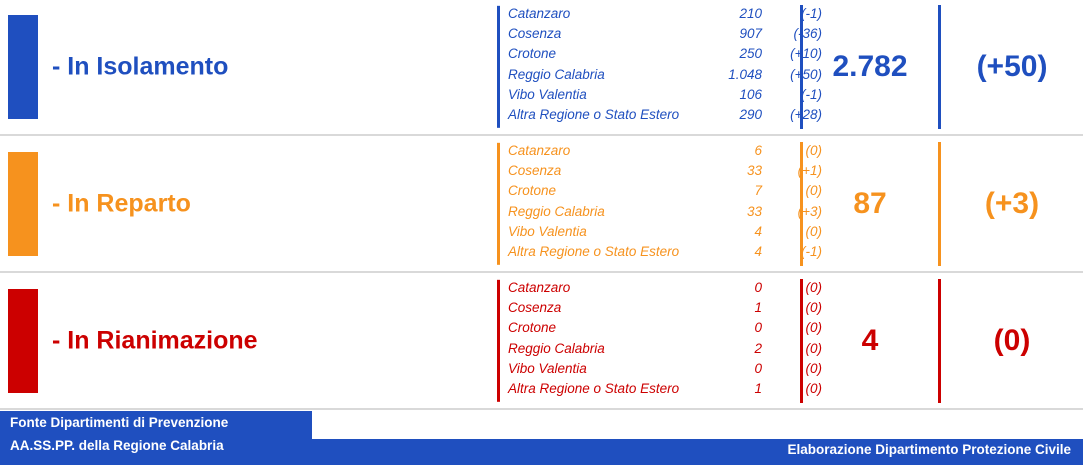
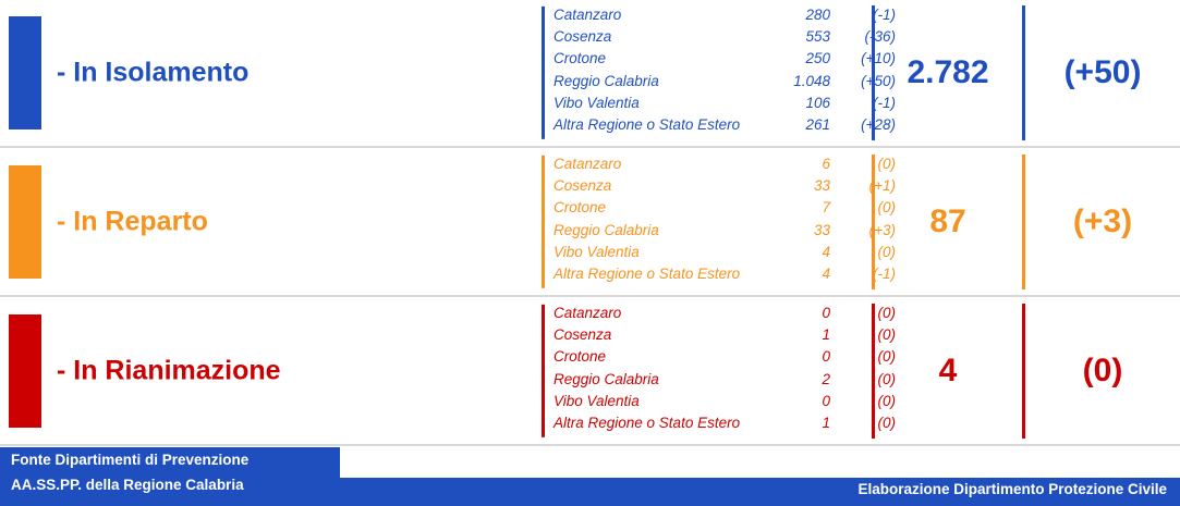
  - In Isolamento
  Catanzaro
- 210
+ 280
  (-1)
  Cosenza
- 907
+ 553
  (36)
  Crotone
  250
  (+10)
  Reggio Calabria
  1.048
  (+50)
  Vibo Valentia
  106
  (-1)
  Altra Regione o Stato Estero
- 290
+ 261
  (+28)
  2.782
  (+50)
  - In Reparto
  Catanzaro
  6
  (0)
  Cosenza
  33
  +1)
  Crotone
  7
  (0)
  Reggio Calabria
  33
  +3)
  Vibo Valentia
  4
  (0)
  Altra Regione o Stato Estero
  4
  (-1)
  87
  (+3)
  - In Rianimazione
  Catanzaro
  0
  (0)
  Cosenza
  1
  (0)
  Crotone
  0
  (0)
  Reggio Calabria
  2
  (0)
  Vibo Valentia
  0
  (0)
  Altra Regione o Stato Estero
  1
  (0)
  4
  (0)
  Fonte Dipartimenti di Prevenzione
  AA.SS.PP. della Regione Calabria
  Elaborazione Dipartimento Protezione Civile
